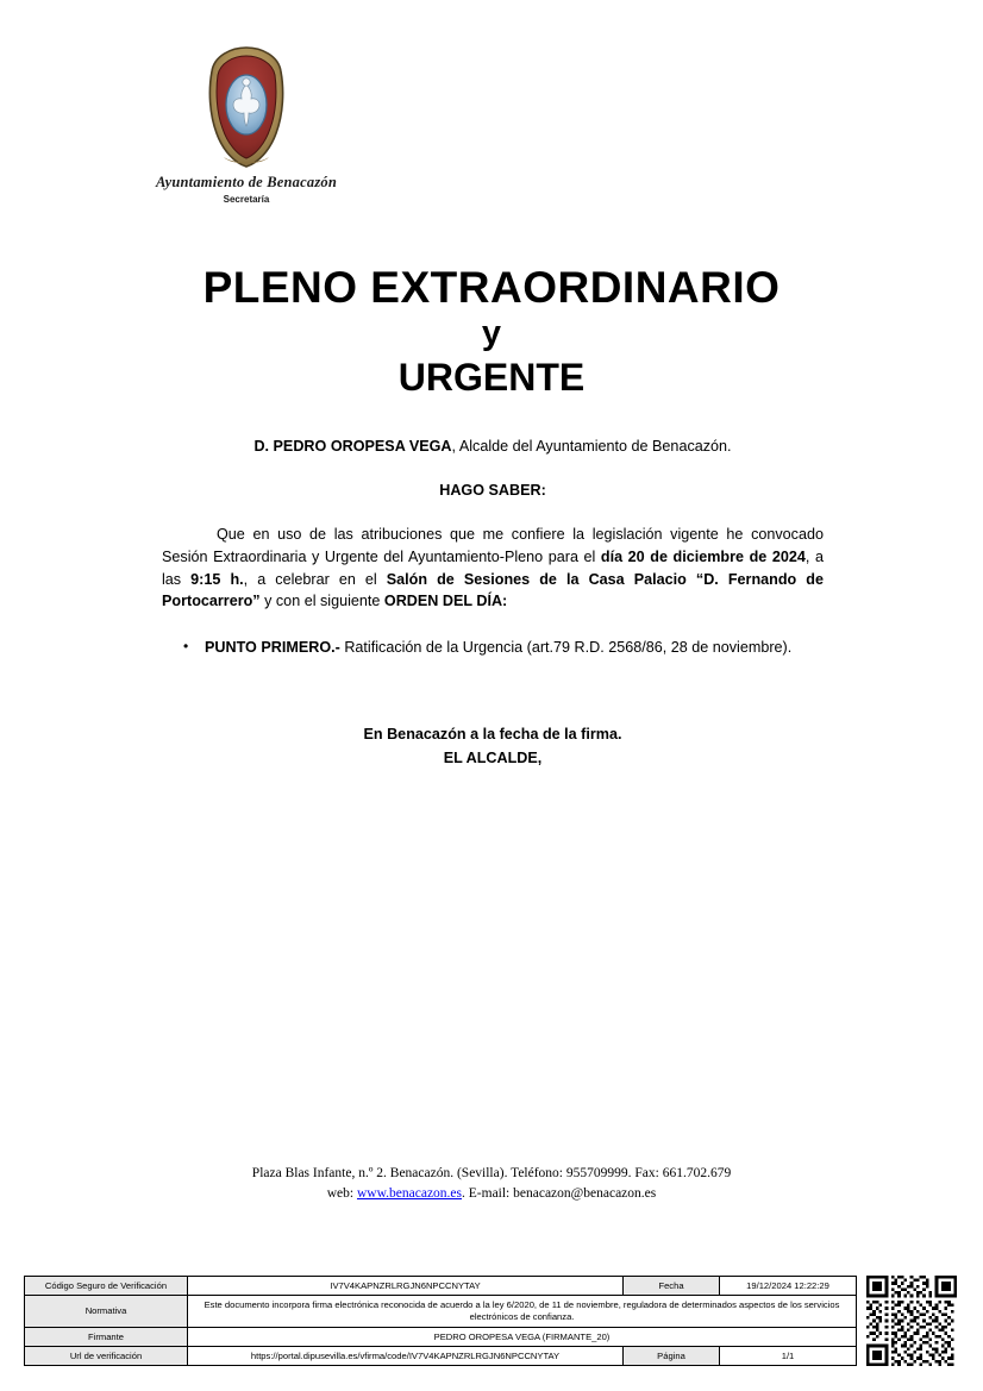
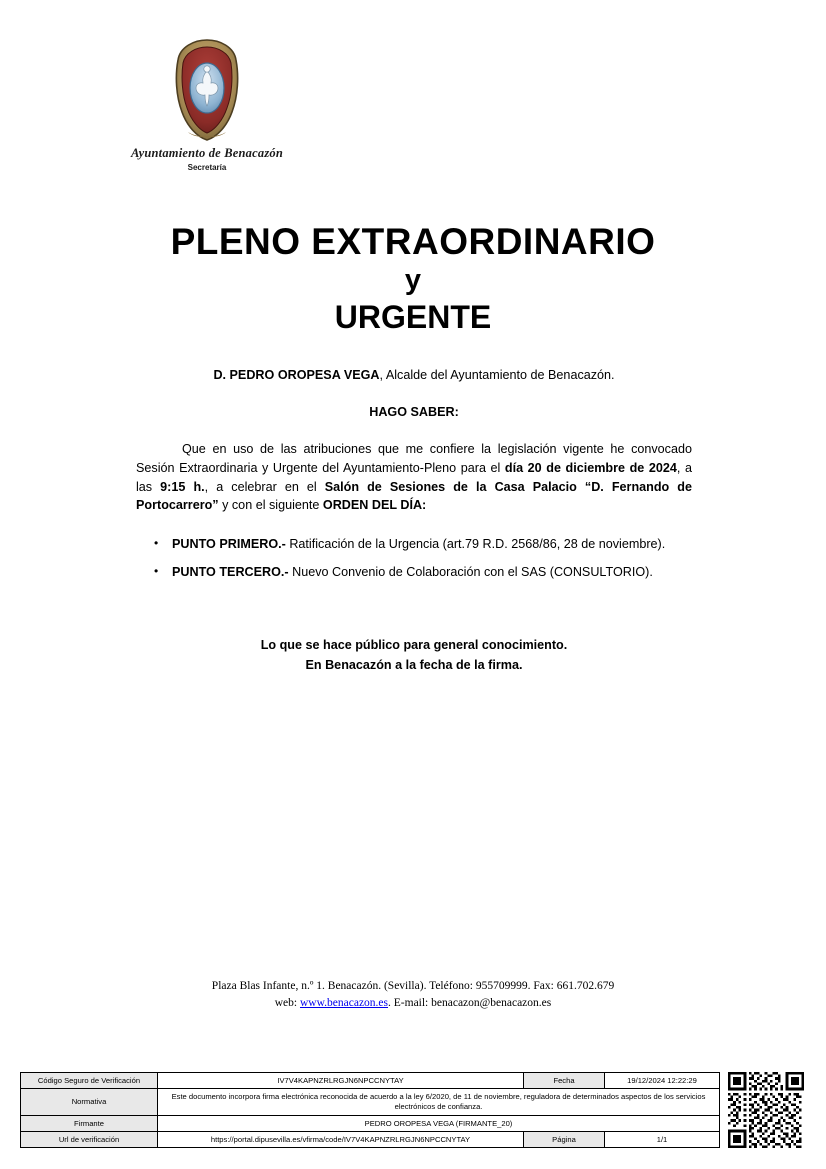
  Ayuntamiento de Benacazón
  Secretaría
  PLENO EXTRAORDINARIO
  y
  URGENTE
  D. PEDRO OROPESA VEGA, Alcalde del Ayuntamiento de Benacazón.
  HAGO SABER:
  Que en uso de las atribuciones que me confiere la legislación vigente he convocado Sesión Extraordinaria y Urgente del Ayuntamiento-Pleno para el día 20 de diciembre de 2024, a las 9:15 h., a celebrar en el Salón de Sesiones de la Casa Palacio “D. Fernando de Portocarrero” y con el siguiente ORDEN DEL DÍA:
  PUNTO PRIMERO.- Ratificación de la Urgencia (art.79 R.D. 2568/86, 28 de noviembre).
+ PUNTO TERCERO.- Nuevo Convenio de Colaboración con el SAS (CONSULTORIO).
+ Lo que se hace público para general conocimiento.
  En Benacazón a la fecha de la firma.
- EL ALCALDE,
- Plaza Blas Infante, n.º 2. Benacazón. (Sevilla). Teléfono: 955709999. Fax: 661.702.679
+ Plaza Blas Infante, n.º 1. Benacazón. (Sevilla). Teléfono: 955709999. Fax: 661.702.679
  web: www.benacazon.es. E-mail: benacazon@benacazon.es
  Código Seguro de Verificación	IV7V4KAPNZRLRGJN6NPCCNYTAY	Fecha	19/12/2024 12:22:29
  Normativa	Este documento incorpora firma electrónica reconocida de acuerdo a la ley 6/2020, de 11 de noviembre, reguladora de determinados aspectos de los servicios electrónicos de confianza.
  Firmante	PEDRO OROPESA VEGA (FIRMANTE_20)
  Url de verificación	https://portal.dipusevilla.es/vfirma/code/IV7V4KAPNZRLRGJN6NPCCNYTAY	Página	1/1
